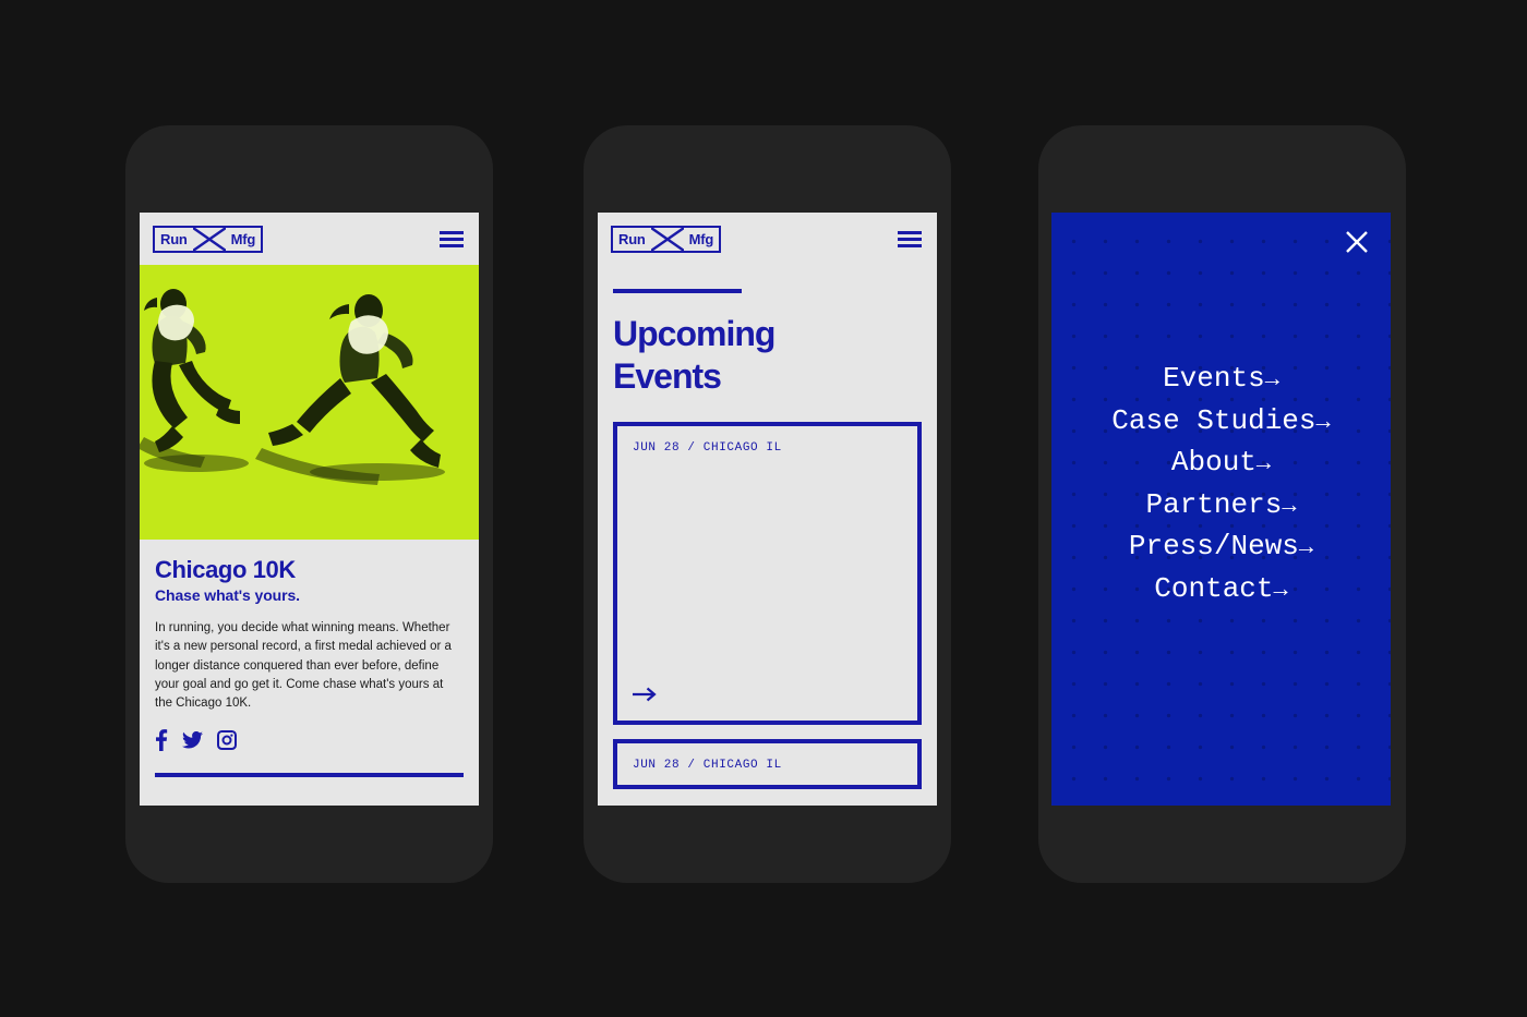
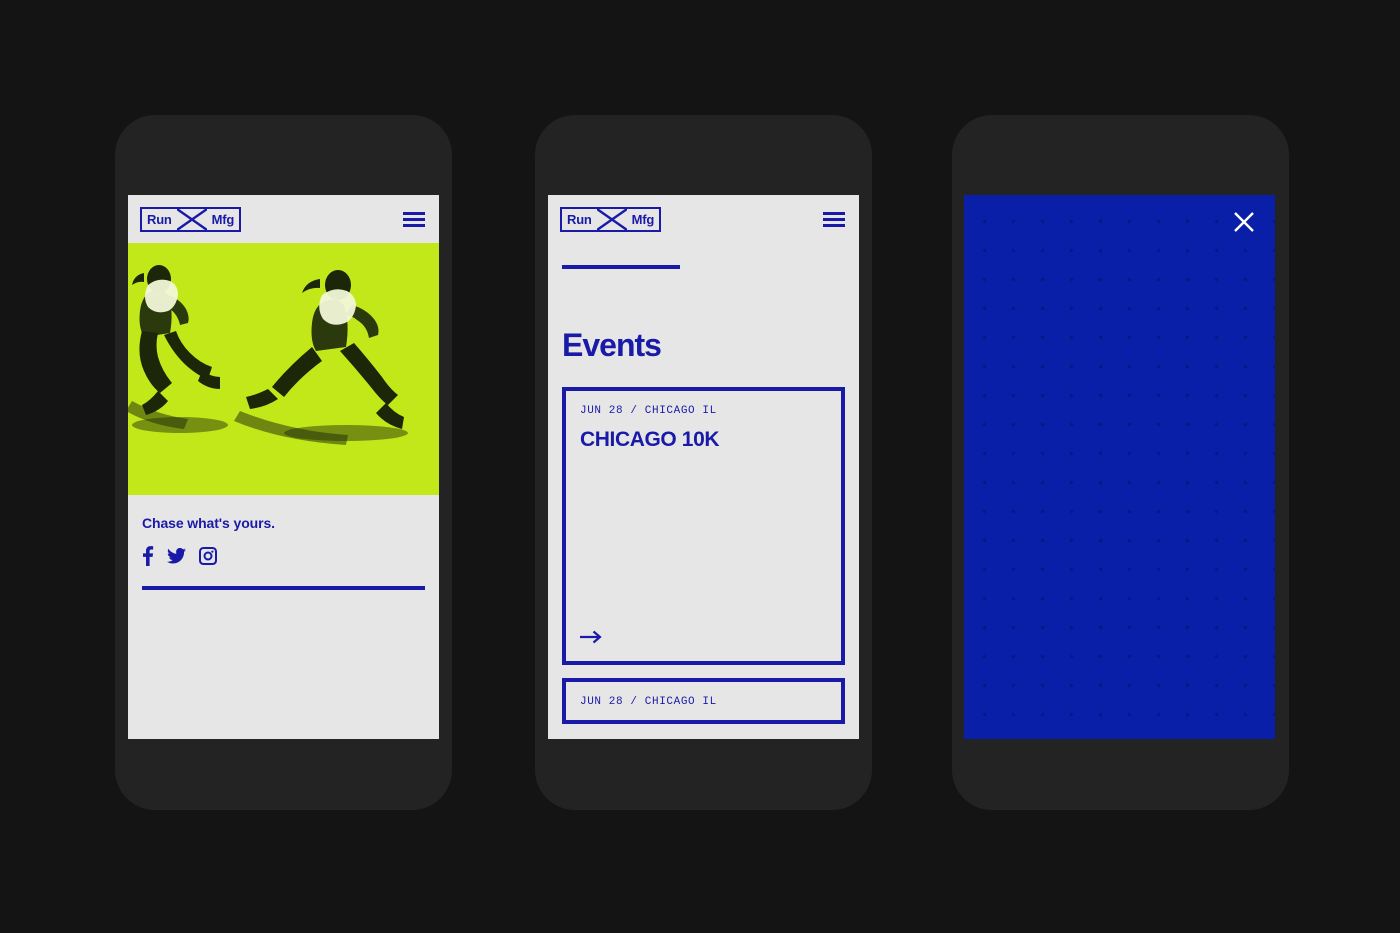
  Run
  Mfg
- Chicago 10K
  Chase what's yours.
- In running, you decide what winning means. Whether it's a new personal record, a first medal achieved or a longer distance conquered than ever before, define your goal and go get it. Come chase what's yours at the Chicago 10K.
  Run
  Mfg
- Upcoming
  Events
  JUN 28 / CHICAGO IL
+ CHICAGO 10K
  JUN 28 / CHICAGO IL
- Events→
- Case Studies→
- About→
- Partners→
- Press/News→
- Contact→
